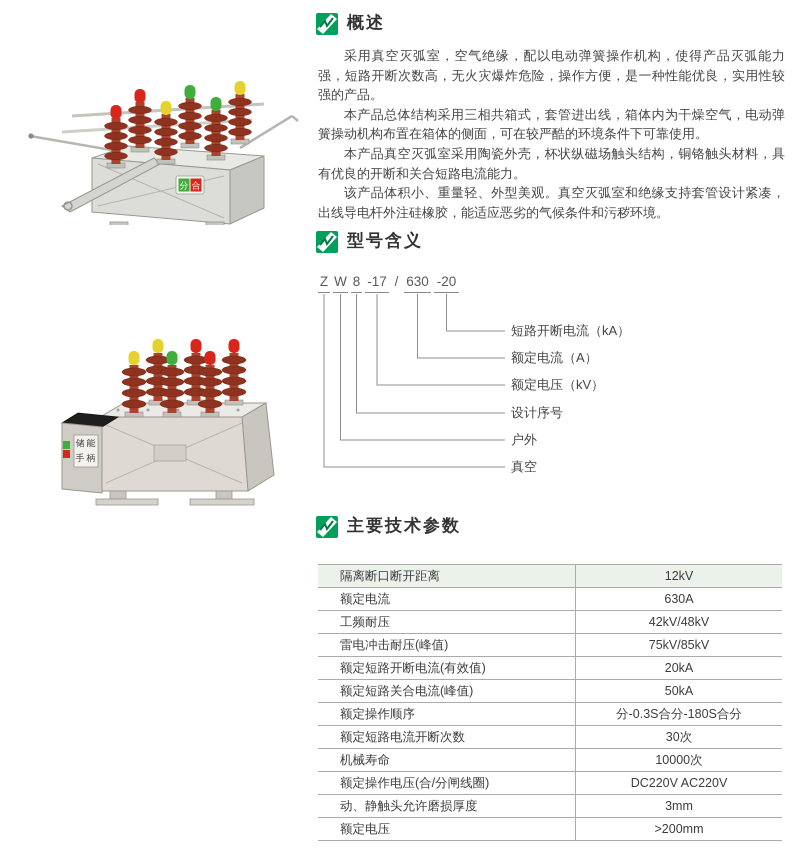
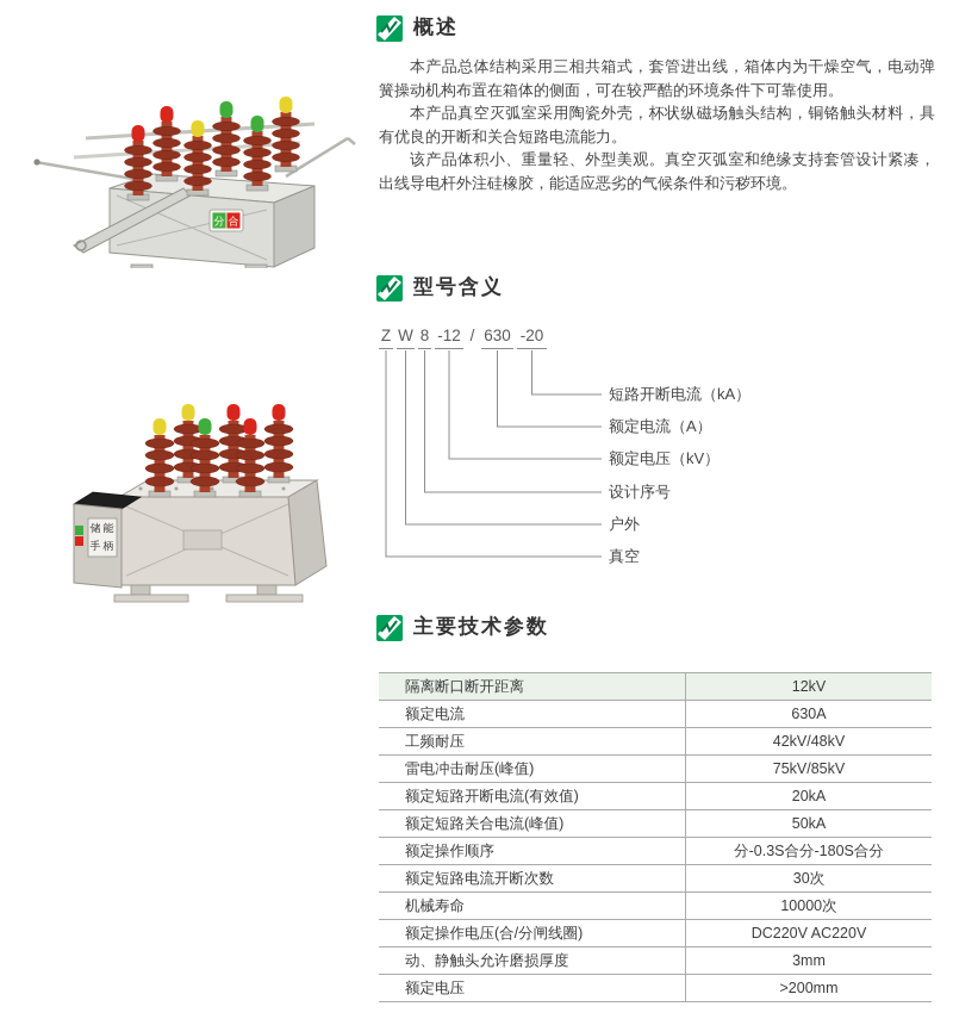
  分
  合
  储
  能
  手
  柄
  概述
- 采用真空灭弧室，空气绝缘，配以电动弹簧操作机构，使得产品灭弧能力强，短路开断次数高，无火灾爆炸危险，操作方便，是一种性能优良，实用性较强的产品。
  本产品总体结构采用三相共箱式，套管进出线，箱体内为干燥空气，电动弹簧操动机构布置在箱体的侧面，可在较严酷的环境条件下可靠使用。
  本产品真空灭弧室采用陶瓷外壳，杯状纵磁场触头结构，铜铬触头材料，具有优良的开断和关合短路电流能力。
  该产品体积小、重量轻、外型美观。真空灭弧室和绝缘支持套管设计紧凑，出线导电杆外注硅橡胶，能适应恶劣的气候条件和污秽环境。
  型号含义
- Z W 8 -17 / 630 -20
+ Z W 8 -12 / 630 -20
  短路开断电流（kA）
  额定电流（A）
  额定电压（kV）
  设计序号
  户外
  真空
  主要技术参数
  隔离断口断开距离	12kV
  额定电流	630A
  工频耐压	42kV/48kV
  雷电冲击耐压(峰值)	75kV/85kV
  额定短路开断电流(有效值)	20kA
  额定短路关合电流(峰值)	50kA
  额定操作顺序	分-0.3S合分-180S合分
  额定短路电流开断次数	30次
  机械寿命	10000次
  额定操作电压(合/分闸线圈)	DC220V AC220V
  动、静触头允许磨损厚度	3mm
  额定电压	>200mm
